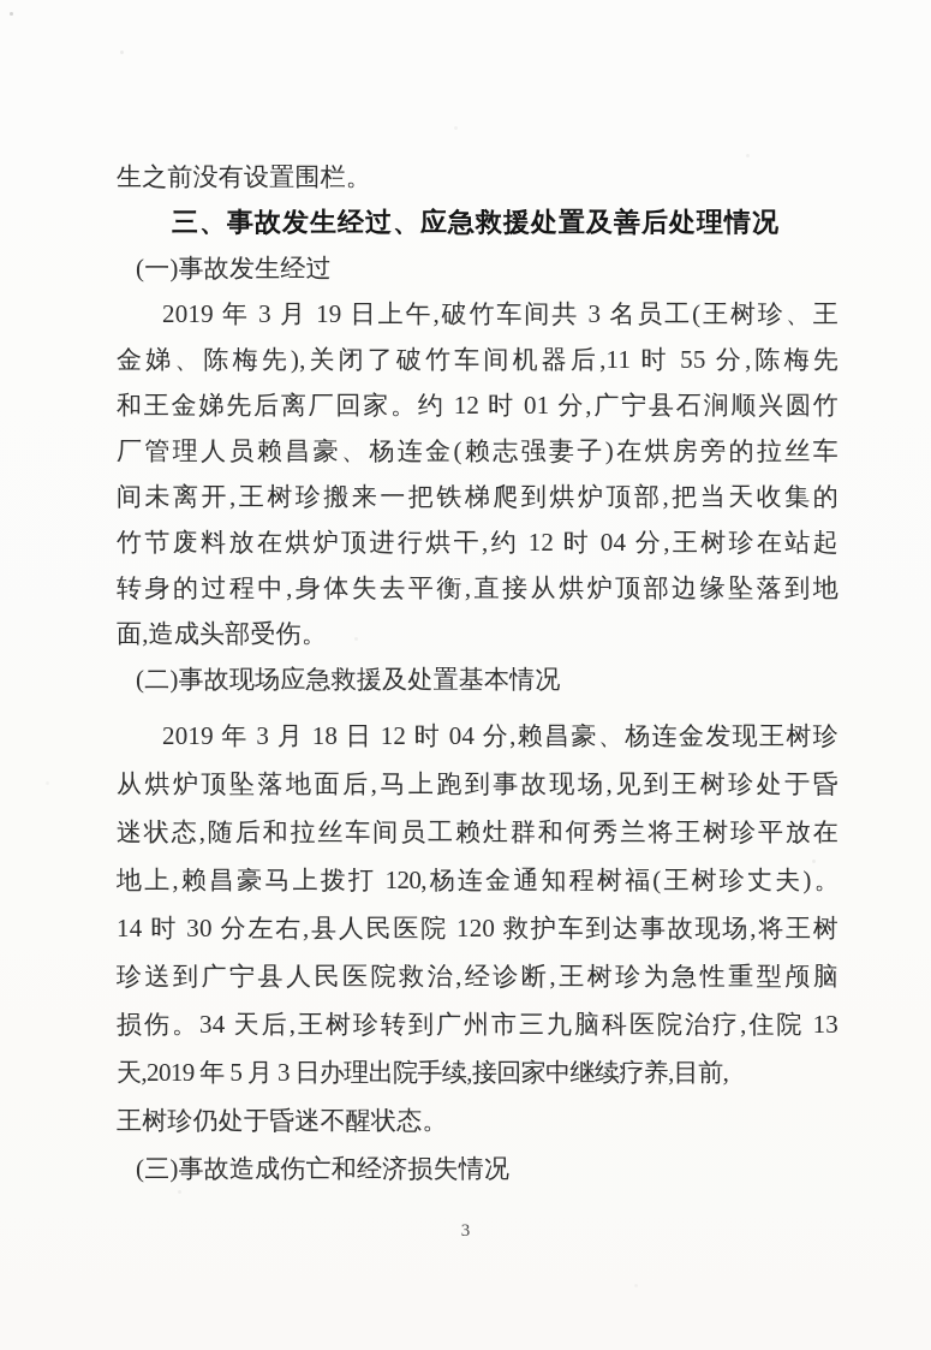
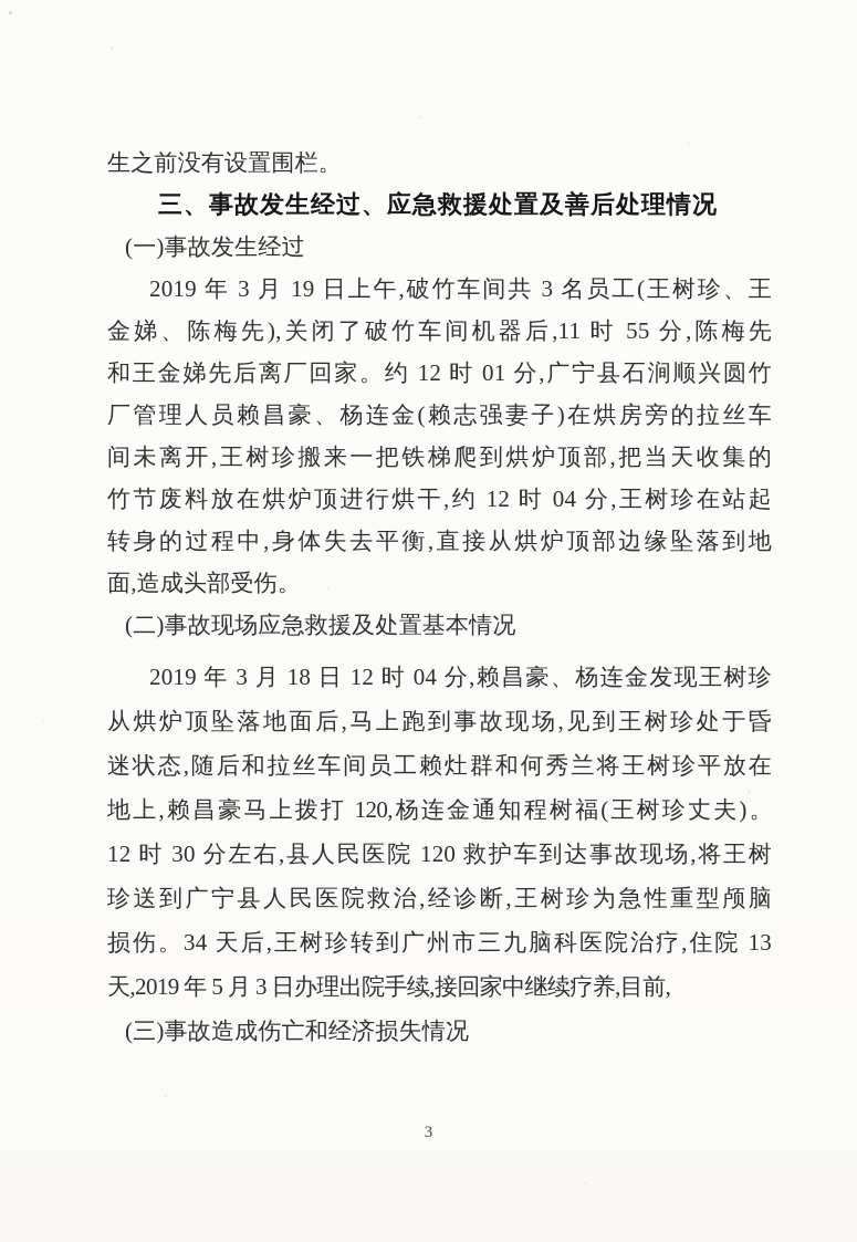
  生之前没有设置围栏。
  三、事故发生经过、应急救援处置及善后处理情况
  (一)事故发生经过
  2019 年 3 月 19 日上午,破竹车间共 3 名员工(王树珍、王
  金娣、陈梅先),关闭了破竹车间机器后,11 时 55 分,陈梅先
  和王金娣先后离厂回家。约 12 时 01 分,广宁县石涧顺兴圆竹
  厂管理人员赖昌豪、杨连金(赖志强妻子)在烘房旁的拉丝车
  间未离开,王树珍搬来一把铁梯爬到烘炉顶部,把当天收集的
  竹节废料放在烘炉顶进行烘干,约 12 时 04 分,王树珍在站起
  转身的过程中,身体失去平衡,直接从烘炉顶部边缘坠落到地
  面,造成头部受伤。
  (二)事故现场应急救援及处置基本情况
  2019 年 3 月 18 日 12 时 04 分,赖昌豪、杨连金发现王树珍
  从烘炉顶坠落地面后,马上跑到事故现场,见到王树珍处于昏
  迷状态,随后和拉丝车间员工赖灶群和何秀兰将王树珍平放在
  地上,赖昌豪马上拨打 120,杨连金通知程树福(王树珍丈夫)。
- 14 时 30 分左右,县人民医院 120 救护车到达事故现场,将王树
+ 12 时 30 分左右,县人民医院 120 救护车到达事故现场,将王树
  珍送到广宁县人民医院救治,经诊断,王树珍为急性重型颅脑
  损伤。34 天后,王树珍转到广州市三九脑科医院治疗,住院 13
  天,2019 年 5 月 3 日办理出院手续,接回家中继续疗养,目前,
- 王树珍仍处于昏迷不醒状态。
  (三)事故造成伤亡和经济损失情况
  3
